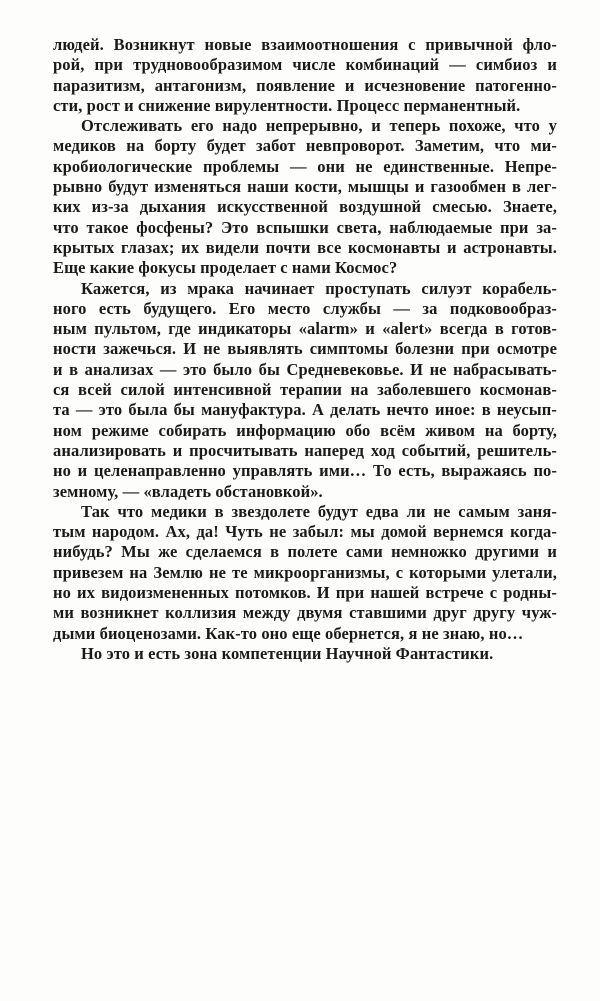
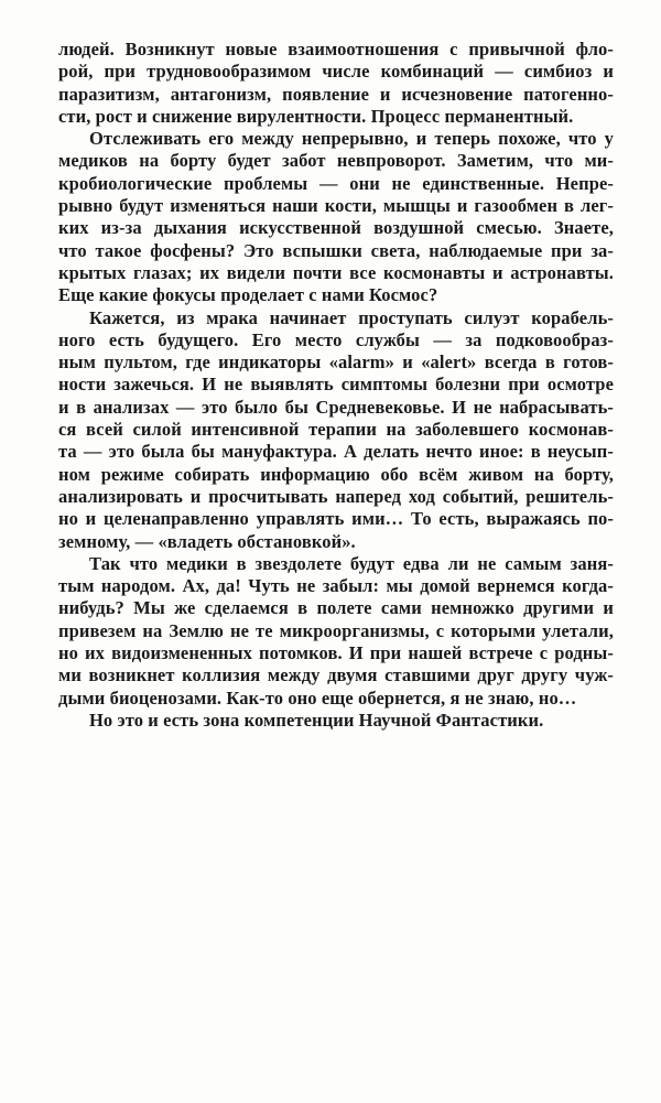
  людей. Возникнут новые взаимоотношения с привычной фло-
  рой, при трудновообразимом числе комбинаций — симбиоз и
  паразитизм, антагонизм, появление и исчезновение патогенно-
  сти, рост и снижение вирулентности. Процесс перманентный.
- Отслеживать его надо непрерывно, и теперь похоже, что у
+ Отслеживать его между непрерывно, и теперь похоже, что у
  медиков на борту будет забот невпроворот. Заметим, что ми-
  кробиологические проблемы — они не единственные. Непре-
  рывно будут изменяться наши кости, мышцы и газообмен в лег-
  ких из-за дыхания искусственной воздушной смесью. Знаете,
  что такое фосфены? Это вспышки света, наблюдаемые при за-
  крытых глазах; их видели почти все космонавты и астронавты.
  Еще какие фокусы проделает с нами Космос?
  Кажется, из мрака начинает проступать силуэт корабель-
  ного есть будущего. Его место службы — за подковообраз-
  ным пультом, где индикаторы «alarm» и «alert» всегда в готов-
  ности зажечься. И не выявлять симптомы болезни при осмотре
  и в анализах — это было бы Средневековье. И не набрасывать-
  ся всей силой интенсивной терапии на заболевшего космонав-
  та — это была бы мануфактура. А делать нечто иное: в неусып-
  ном режиме собирать информацию обо всём живом на борту,
  анализировать и просчитывать наперед ход событий, решитель-
  но и целенаправленно управлять ими… То есть, выражаясь по-
  земному, — «владеть обстановкой».
  Так что медики в звездолете будут едва ли не самым заня-
  тым народом. Ах, да! Чуть не забыл: мы домой вернемся когда-
  нибудь? Мы же сделаемся в полете сами немножко другими и
  привезем на Землю не те микроорганизмы, с которыми улетали,
  но их видоизмененных потомков. И при нашей встрече с родны-
  ми возникнет коллизия между двумя ставшими друг другу чуж-
  дыми биоценозами. Как-то оно еще обернется, я не знаю, но…
  Но это и есть зона компетенции Научной Фантастики.
